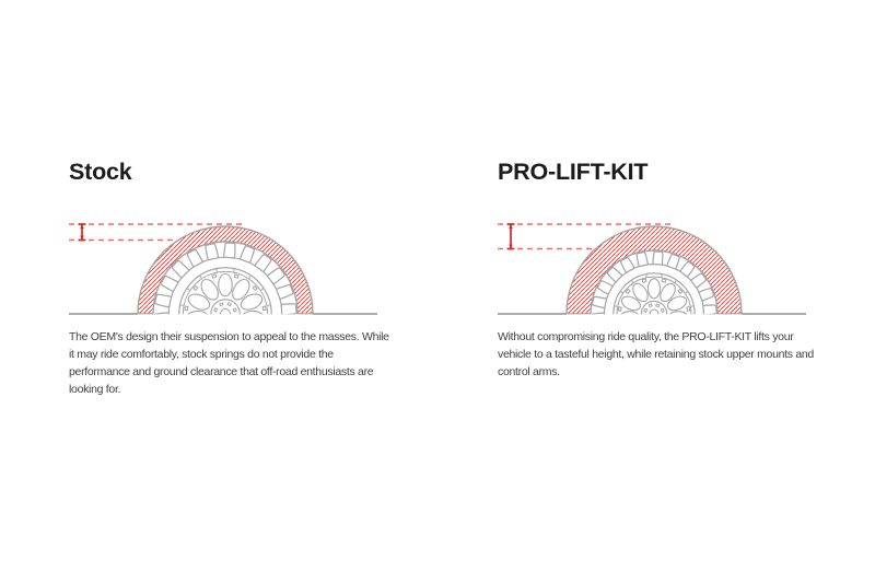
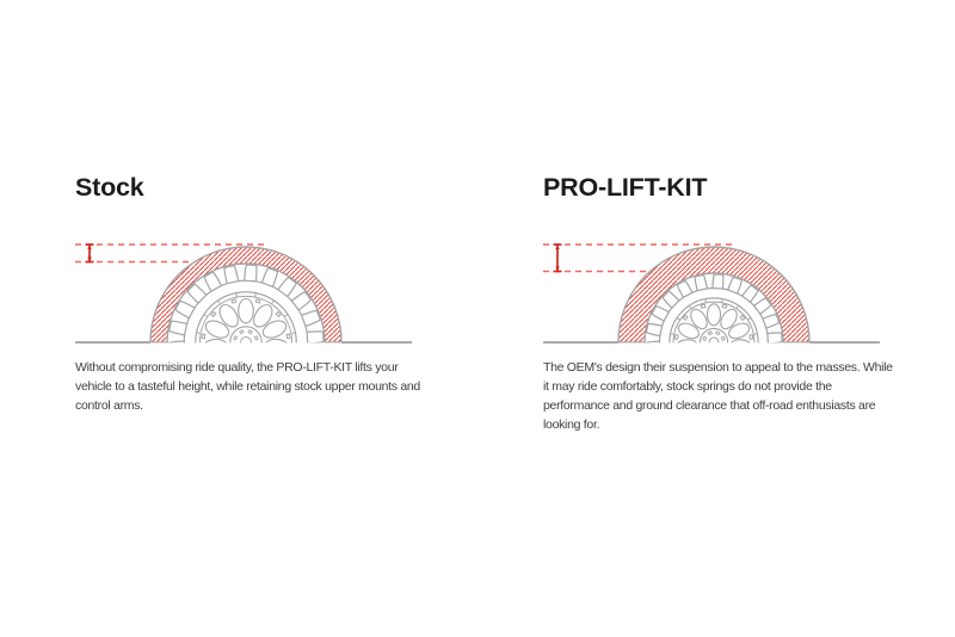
  Stock
- The OEM's design their suspension to appeal to the masses. While it may ride comfortably, stock springs do not provide the performance and ground clearance that off-road enthusiasts are looking for.
+ Without compromising ride quality, the PRO-LIFT-KIT lifts your vehicle to a tasteful height, while retaining stock upper mounts and control arms.
  PRO-LIFT-KIT
- Without compromising ride quality, the PRO-LIFT-KIT lifts your vehicle to a tasteful height, while retaining stock upper mounts and control arms.
+ The OEM's design their suspension to appeal to the masses. While it may ride comfortably, stock springs do not provide the performance and ground clearance that off-road enthusiasts are looking for.
